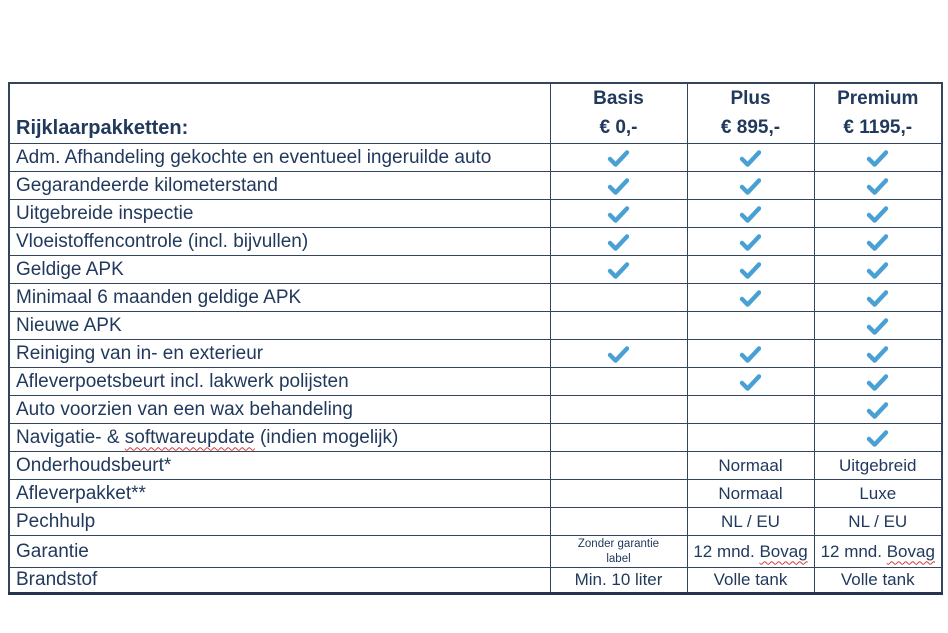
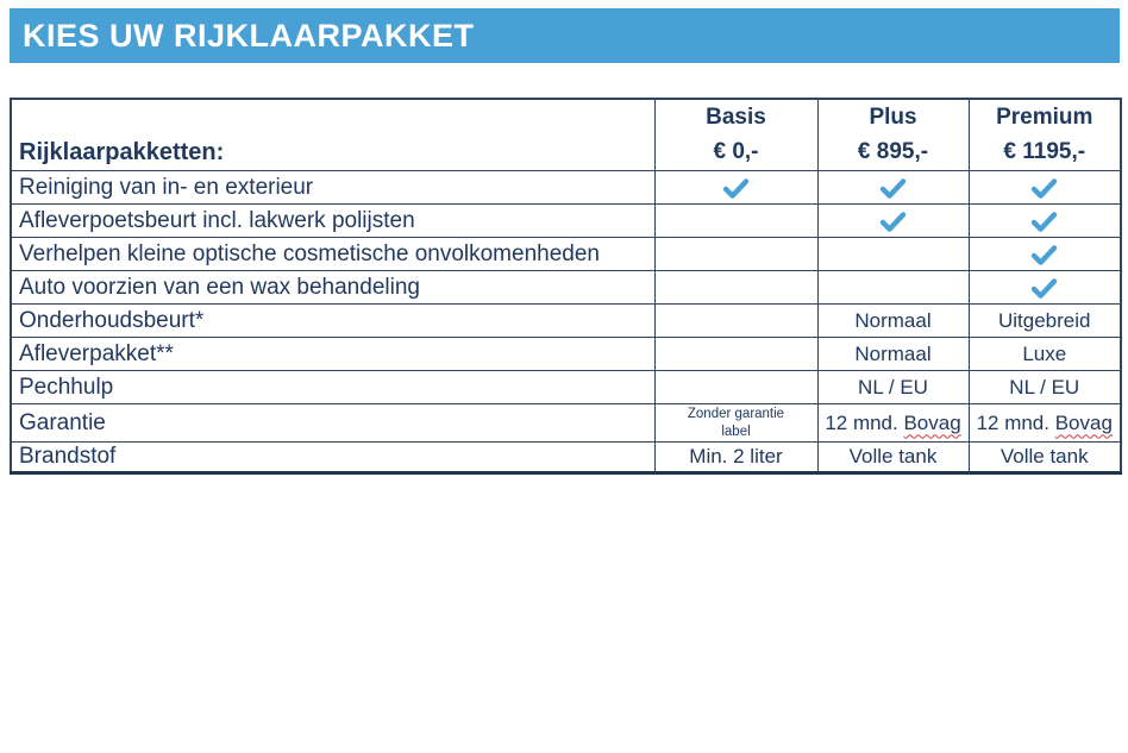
+ KIES UW RIJKLAARPAKKET
  Rijklaarpakketten:	Basis € 0,-	Plus € 895,-	Premium € 1195,-
- Adm. Afhandeling gekochte en eventueel ingeruilde auto
- Gegarandeerde kilometerstand
- Uitgebreide inspectie
- Vloeistoffencontrole (incl. bijvullen)
- Geldige APK
- Minimaal 6 maanden geldige APK
- Nieuwe APK
  Reiniging van in- en exterieur
  Afleverpoetsbeurt incl. lakwerk polijsten
+ Verhelpen kleine optische cosmetische onvolkomenheden
  Auto voorzien van een wax behandeling
- Navigatie- & softwareupdate (indien mogelijk)
  Onderhoudsbeurt*		Normaal	Uitgebreid
  Afleverpakket**		Normaal	Luxe
  Pechhulp		NL / EU	NL / EU
  Garantie	Zonder garantie label	12 mnd. Bovag	12 mnd. Bovag
- Brandstof	Min. 10 liter	Volle tank	Volle tank
+ Brandstof	Min. 2 liter	Volle tank	Volle tank
